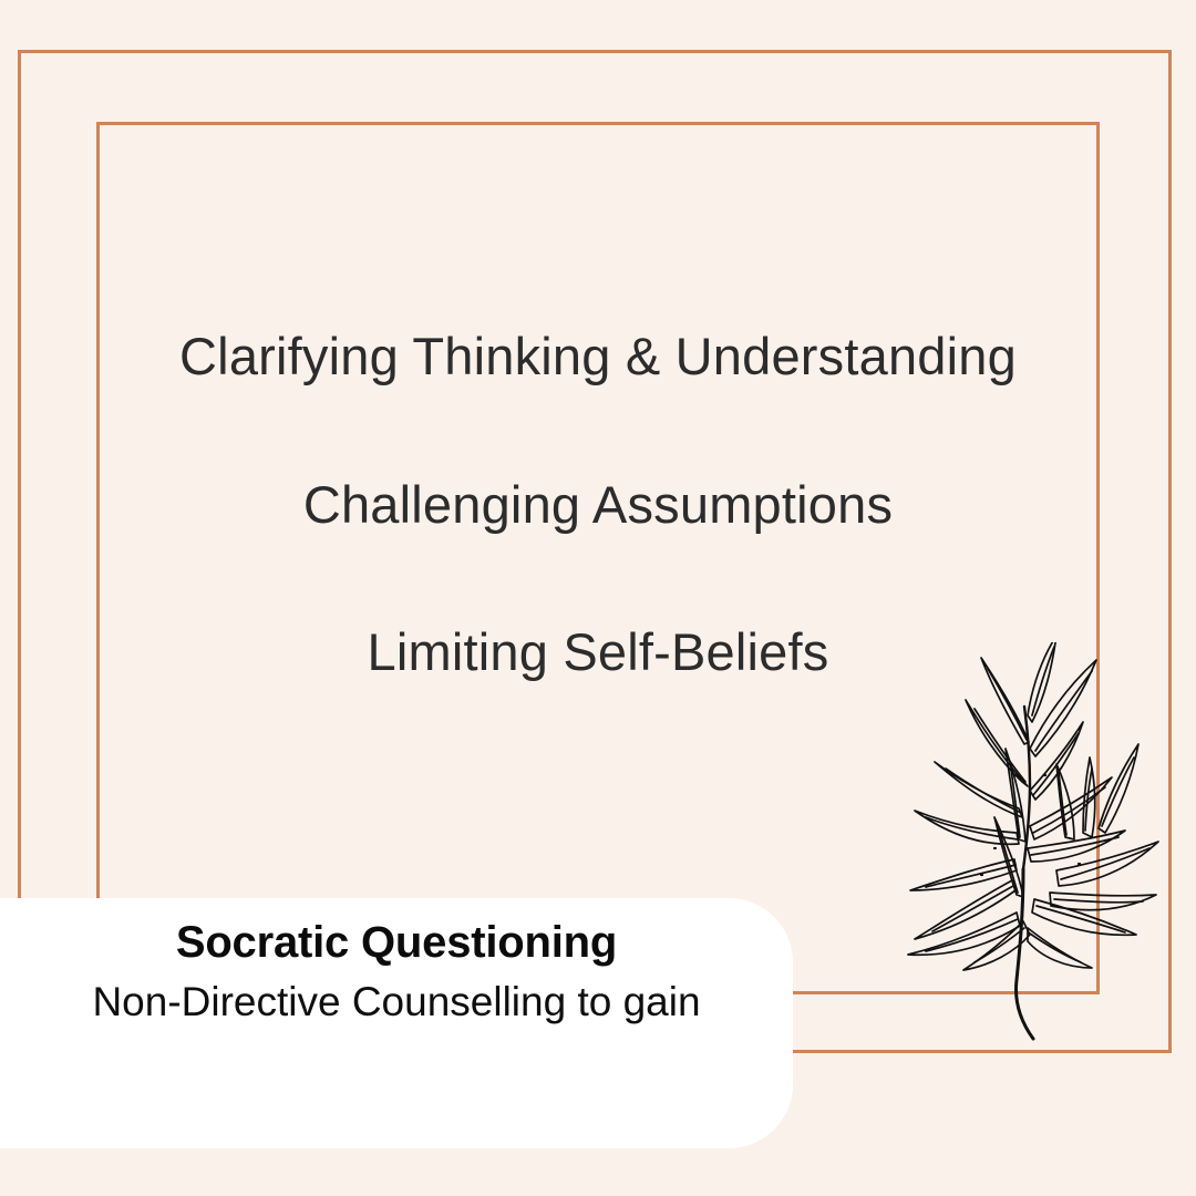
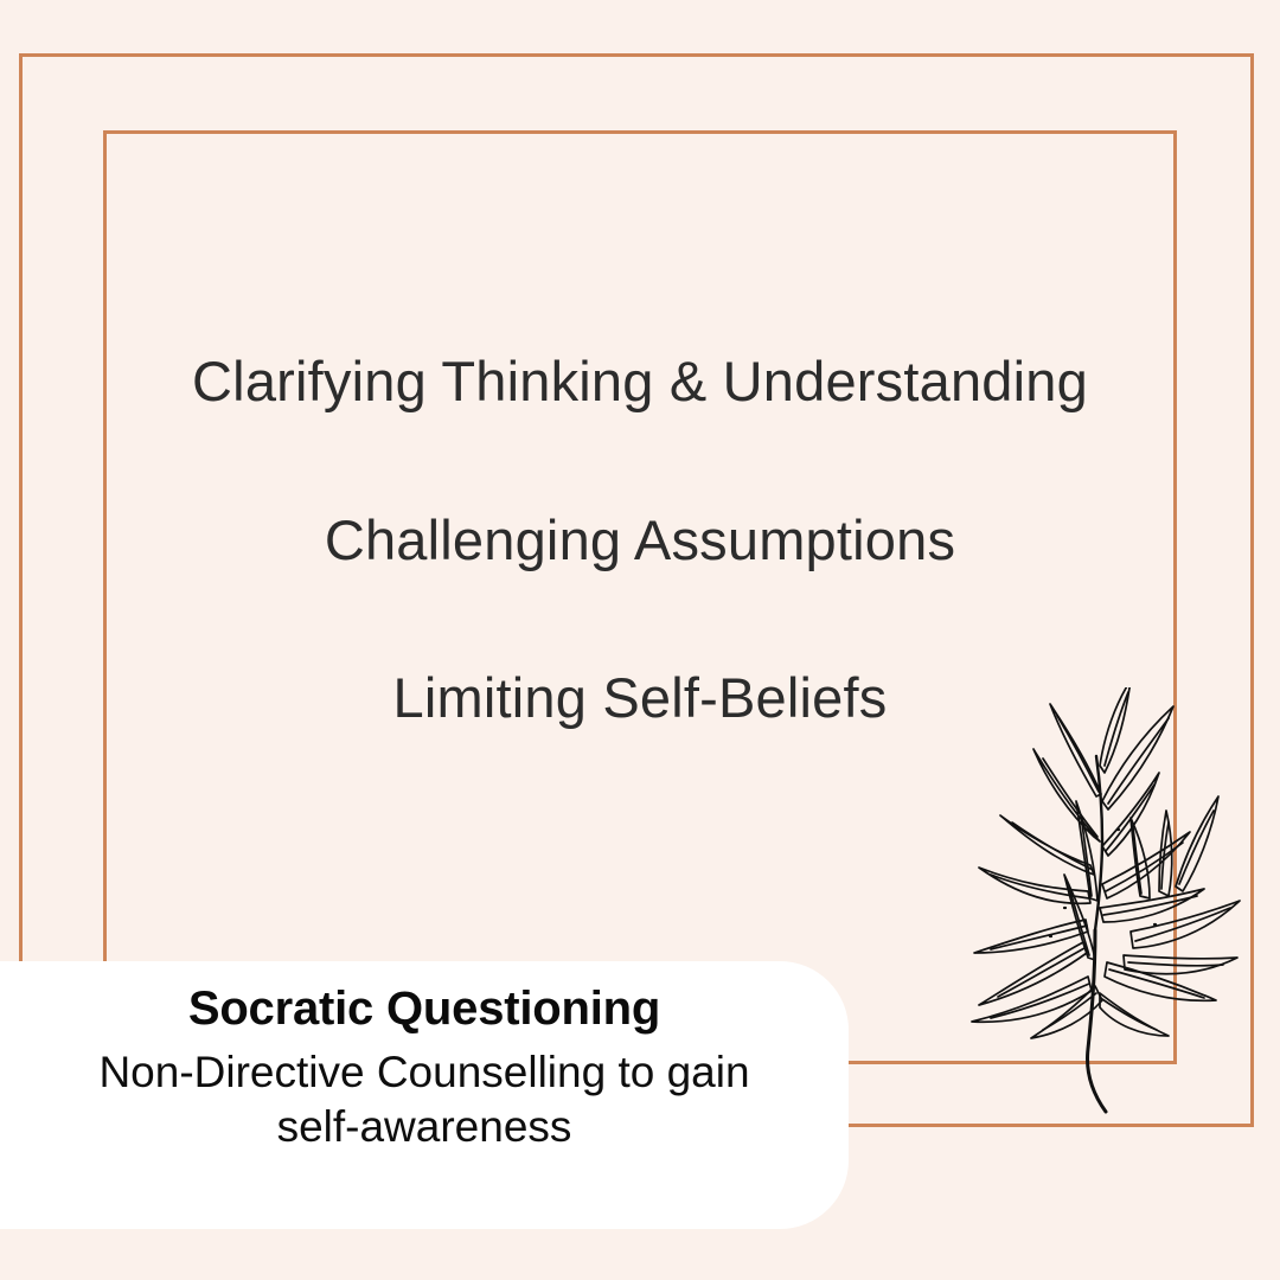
  Clarifying Thinking & Understanding
  Challenging Assumptions
  Limiting Self-Beliefs
  Socratic Questioning
  Non-Directive Counselling to gain
+ self-awareness
